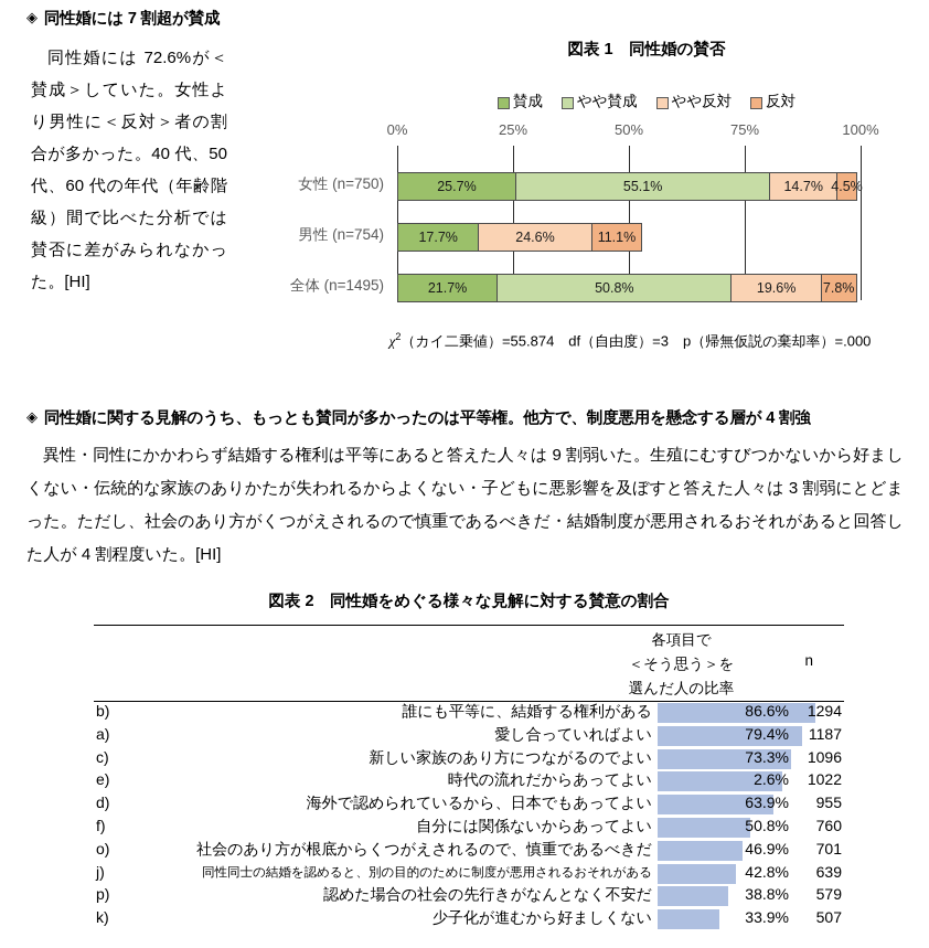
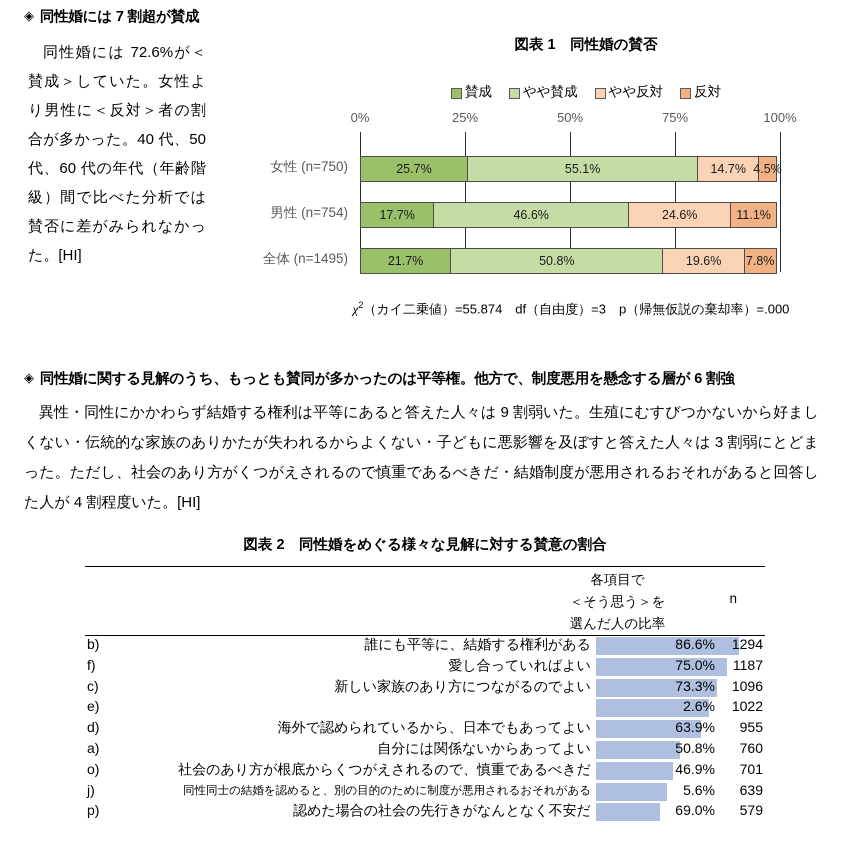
  ◈ 同性婚には 7 割超が賛成
  同性婚には 72.6%が＜賛成＞していた。女性より男性に＜反対＞者の割合が多かった。40 代、50 代、60 代の年代（年齢階級）間で比べた分析では賛否に差がみられなかった。[HI]
  図表 1 同性婚の賛否
  賛成
  やや賛成
  やや反対
  反対
  0%
  25%
  50%
  75%
  100%
  25.7%
  55.1%
  14.7%
  4.5%
  17.7%
+ 46.6%
  24.6%
  11.1%
  21.7%
  50.8%
  19.6%
  7.8%
  女性 (n=750)
  男性 (n=754)
  全体 (n=1495)
  χ2（カイ二乗値）=55.874 df（自由度）=3 p（帰無仮説の棄却率）=.000
- ◈ 同性婚に関する見解のうち、もっとも賛同が多かったのは平等権。他方で、制度悪用を懸念する層が 4 割強
+ ◈ 同性婚に関する見解のうち、もっとも賛同が多かったのは平等権。他方で、制度悪用を懸念する層が 6 割強
  異性・同性にかかわらず結婚する権利は平等にあると答えた人々は 9 割弱いた。生殖にむすびつかないから好ましくない・伝統的な家族のありかたが失われるからよくない・子どもに悪影響を及ぼすと答えた人々は 3 割弱にとどまった。ただし、社会のあり方がくつがえされるので慎重であるべきだ・結婚制度が悪用されるおそれがあると回答した人が 4 割程度いた。[HI]
  図表 2 同性婚をめぐる様々な見解に対する賛意の割合
  各項目で
  ＜そう思う＞を
  選んだ人の比率
  n
  b)
  誰にも平等に、結婚する権利がある
  86.6%
  1294
- a)
+ f)
  愛し合っていればよい
- 79.4%
+ 75.0%
  1187
  c)
  新しい家族のあり方につながるのでよい
  73.3%
  1096
  e)
- 時代の流れだからあってよい
  2.6%
  1022
  d)
  海外で認められているから、日本でもあってよい
  63.9%
  955
- f)
+ a)
  自分には関係ないからあってよい
  50.8%
  760
  o)
  社会のあり方が根底からくつがえされるので、慎重であるべきだ
  46.9%
  701
  j)
  同性同士の結婚を認めると、別の目的のために制度が悪用されるおそれがある
- 42.8%
+ 5.6%
  639
  p)
  認めた場合の社会の先行きがなんとなく不安だ
- 38.8%
+ 69.0%
  579
- k)
- 少子化が進むから好ましくない
- 33.9%
- 507
